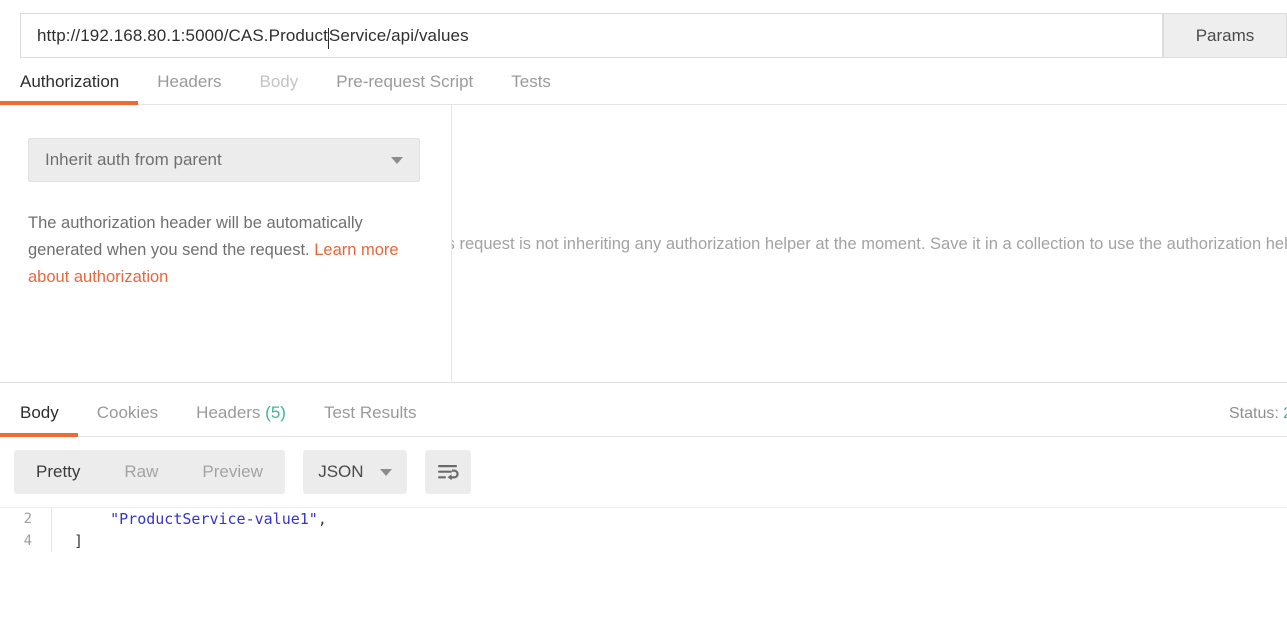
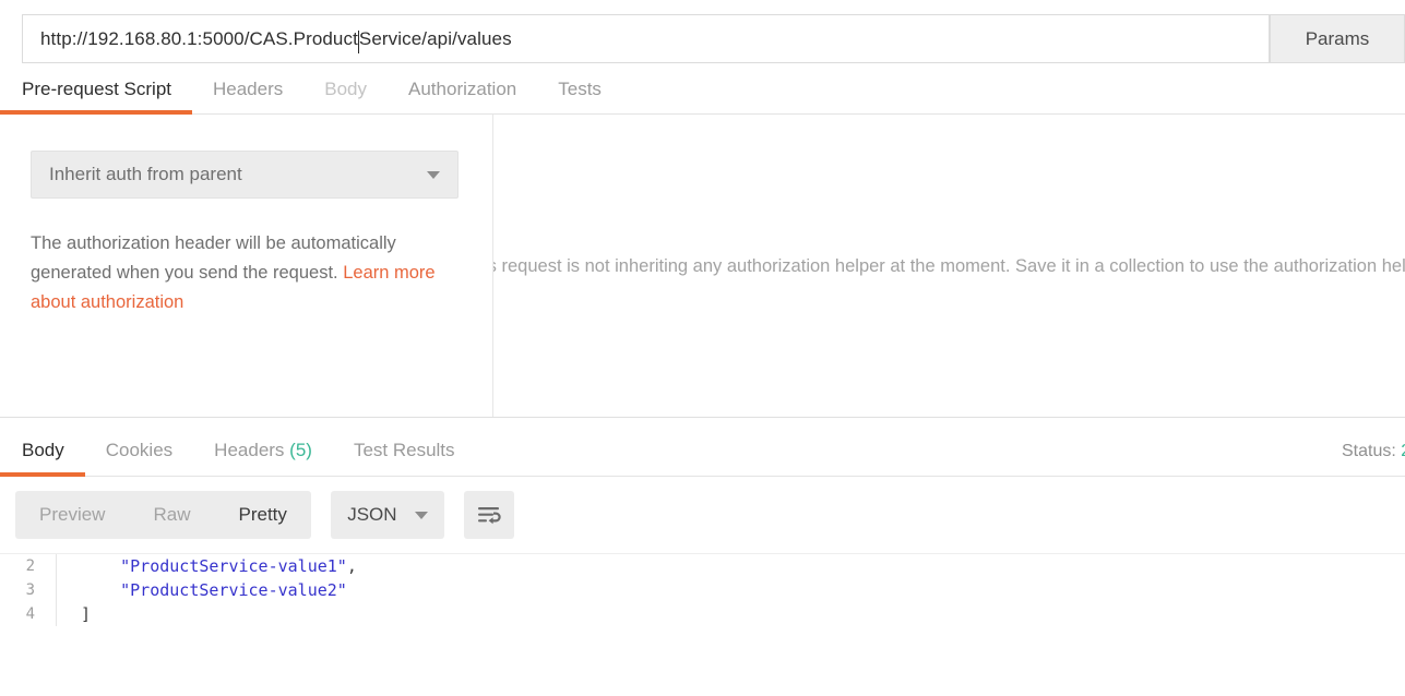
  http://192.168.80.1:5000/CAS.Product
  Service/api/values
  Params
- Authorization
+ Pre-request Script
  Headers
  Body
- Pre-request Script
+ Authorization
  Tests
  Inherit auth from parent
  The authorization header will be automatically generated when you send the request. Learn more about authorization
  request is not inheriting any authorization helper at the moment. Save it in a collection to use the authorization hel
  Body
  Cookies
  Headers (5)
  Test Results
- Pretty
+ Preview
  Raw
- Preview
+ Pretty
  JSON
  2
  "ProductService-value1",
+ 3
+ "ProductService-value2"
  4
  ]
